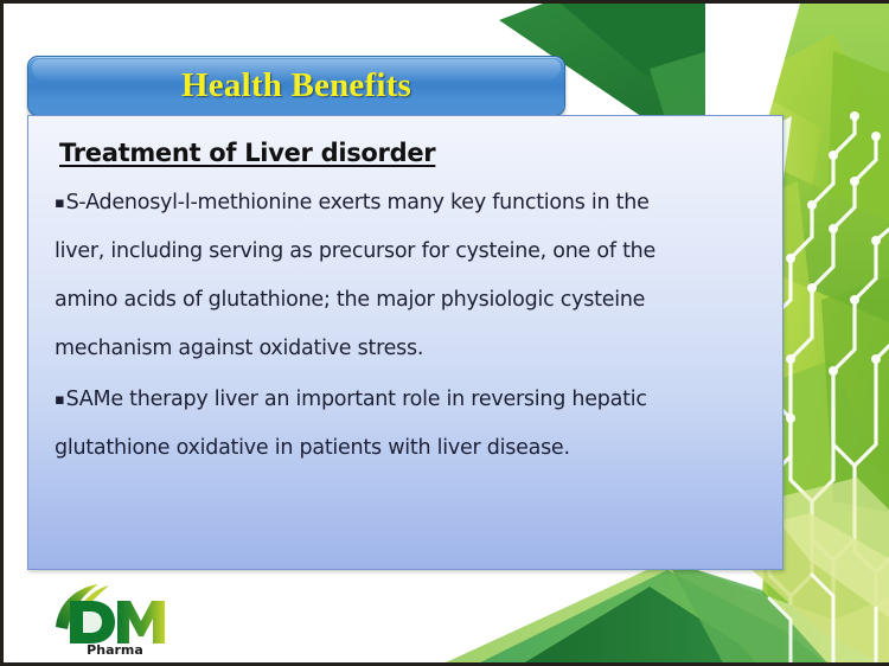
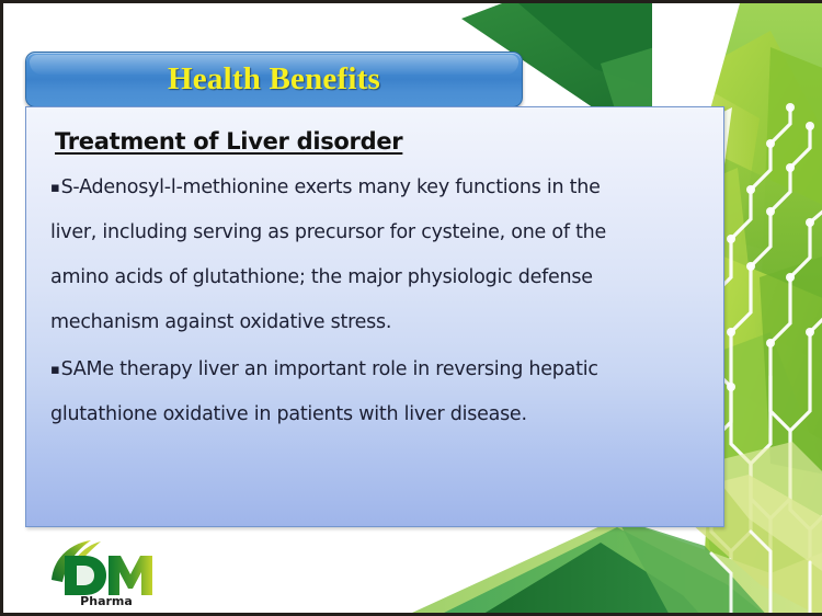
  Health Benefits
  Treatment of Liver disorder
  ▪S-Adenosyl-l-methionine exerts many key functions in the
  liver, including serving as precursor for cysteine, one of the
- amino acids of glutathione; the major physiologic cysteine
+ amino acids of glutathione; the major physiologic defense
  mechanism against oxidative stress.
  ▪SAMe therapy liver an important role in reversing hepatic
  glutathione oxidative in patients with liver disease.
  Pharma
